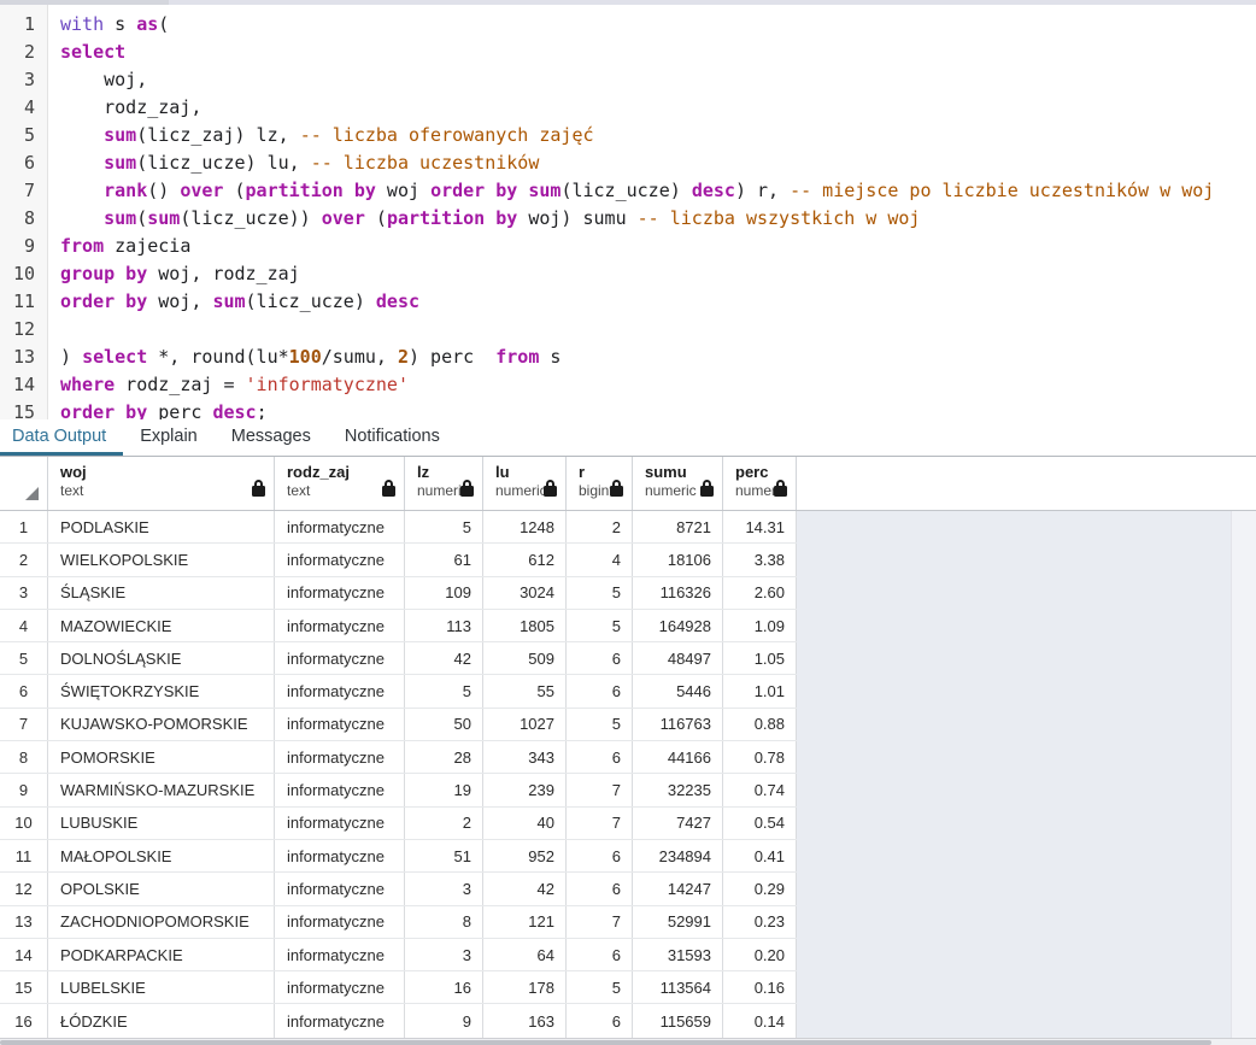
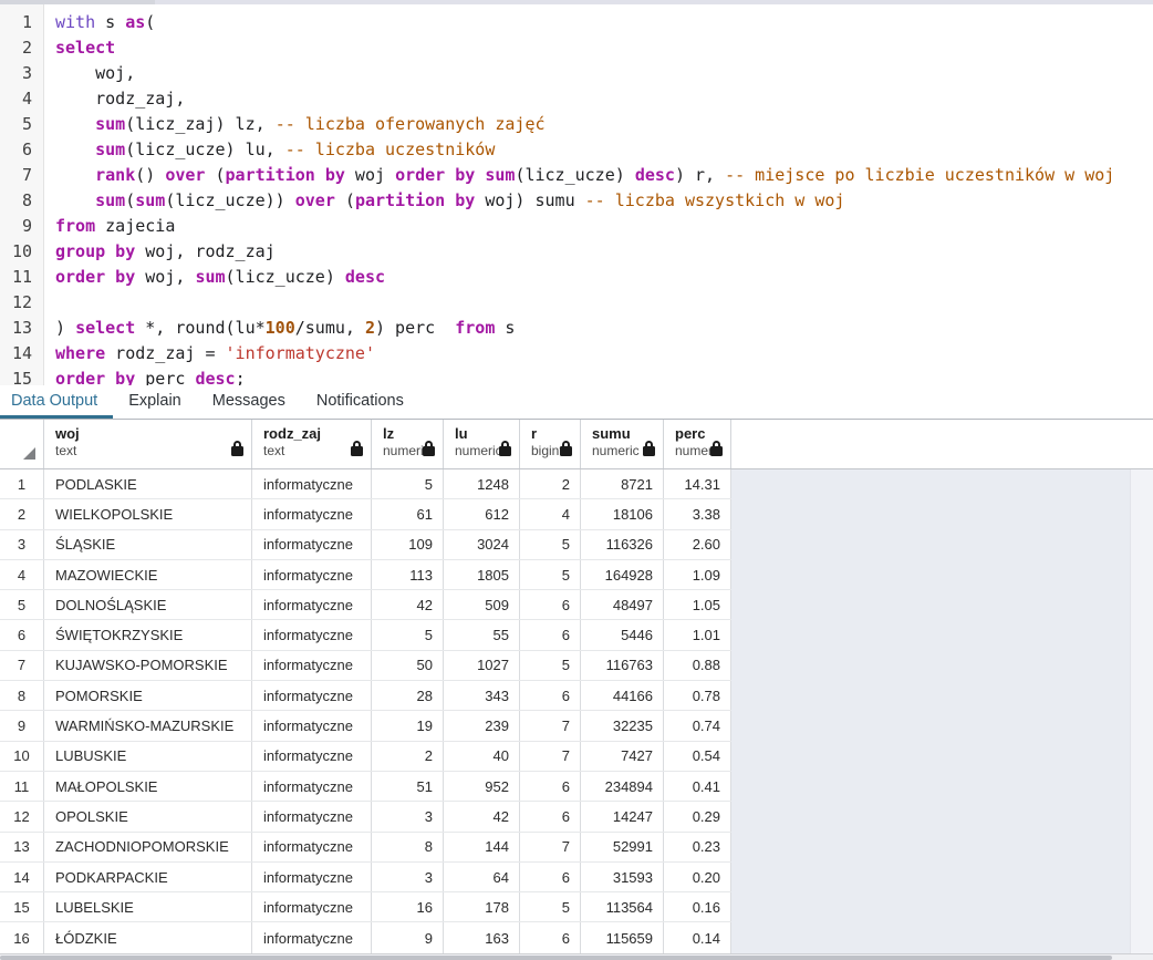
  1
  2
  3
  4
  5
  6
  7
  8
  9
  10
  11
  12
  13
  14
  15
  with s as(
  select
  woj,
  rodz_zaj,
  sum(licz_zaj) lz, -- liczba oferowanych zajęć
  sum(licz_ucze) lu, -- liczba uczestników
  rank() over (partition by woj order by sum(licz_ucze) desc) r, -- miejsce po liczbie uczestników w woj
  sum(sum(licz_ucze)) over (partition by woj) sumu -- liczba wszystkich w woj
  from zajecia
  group by woj, rodz_zaj
  order by woj, sum(licz_ucze) desc
  ) select *, round(lu*100/sumu, 2) perc from s
  where rodz_zaj = 'informatyczne'
  order by perc desc;
  Data Output
  Explain
  Messages
  Notifications
  woj
  text
  rodz_zaj
  text
  lz
  numer
  lu
  numeri
  r
  bigin
  sumu
  numeric
  perc
  1
  PODLASKIE
  informatyczne
  5
  1248
  2
  8721
  14.31
  2
  WIELKOPOLSKIE
  informatyczne
  61
  612
  4
  18106
  3.38
  3
  ŚLĄSKIE
  informatyczne
  109
  3024
  5
  116326
  2.60
  4
  MAZOWIECKIE
  informatyczne
  113
  1805
  5
  164928
  1.09
  5
  DOLNOŚLĄSKIE
  informatyczne
  42
  509
  6
  48497
  1.05
  6
  ŚWIĘTOKRZYSKIE
  informatyczne
  5
  55
  6
  5446
  1.01
  7
  KUJAWSKO-POMORSKIE
  informatyczne
  50
  1027
  5
  116763
  0.88
  8
  POMORSKIE
  informatyczne
  28
  343
  6
  44166
  0.78
  9
  WARMIŃSKO-MAZURSKIE
  informatyczne
  19
  239
  7
  32235
  0.74
  10
  LUBUSKIE
  informatyczne
  2
  40
  7
  7427
  0.54
  11
  MAŁOPOLSKIE
  informatyczne
  51
  952
  6
  234894
  0.41
  12
  OPOLSKIE
  informatyczne
  3
  42
  6
  14247
  0.29
  13
  ZACHODNIOPOMORSKIE
  informatyczne
  8
- 121
+ 144
  7
  52991
  0.23
  14
  PODKARPACKIE
  informatyczne
  3
  64
  6
  31593
  0.20
  15
  LUBELSKIE
  informatyczne
  16
  178
  5
  113564
  0.16
  16
  ŁÓDZKIE
  informatyczne
  9
  163
  6
  115659
  0.14
